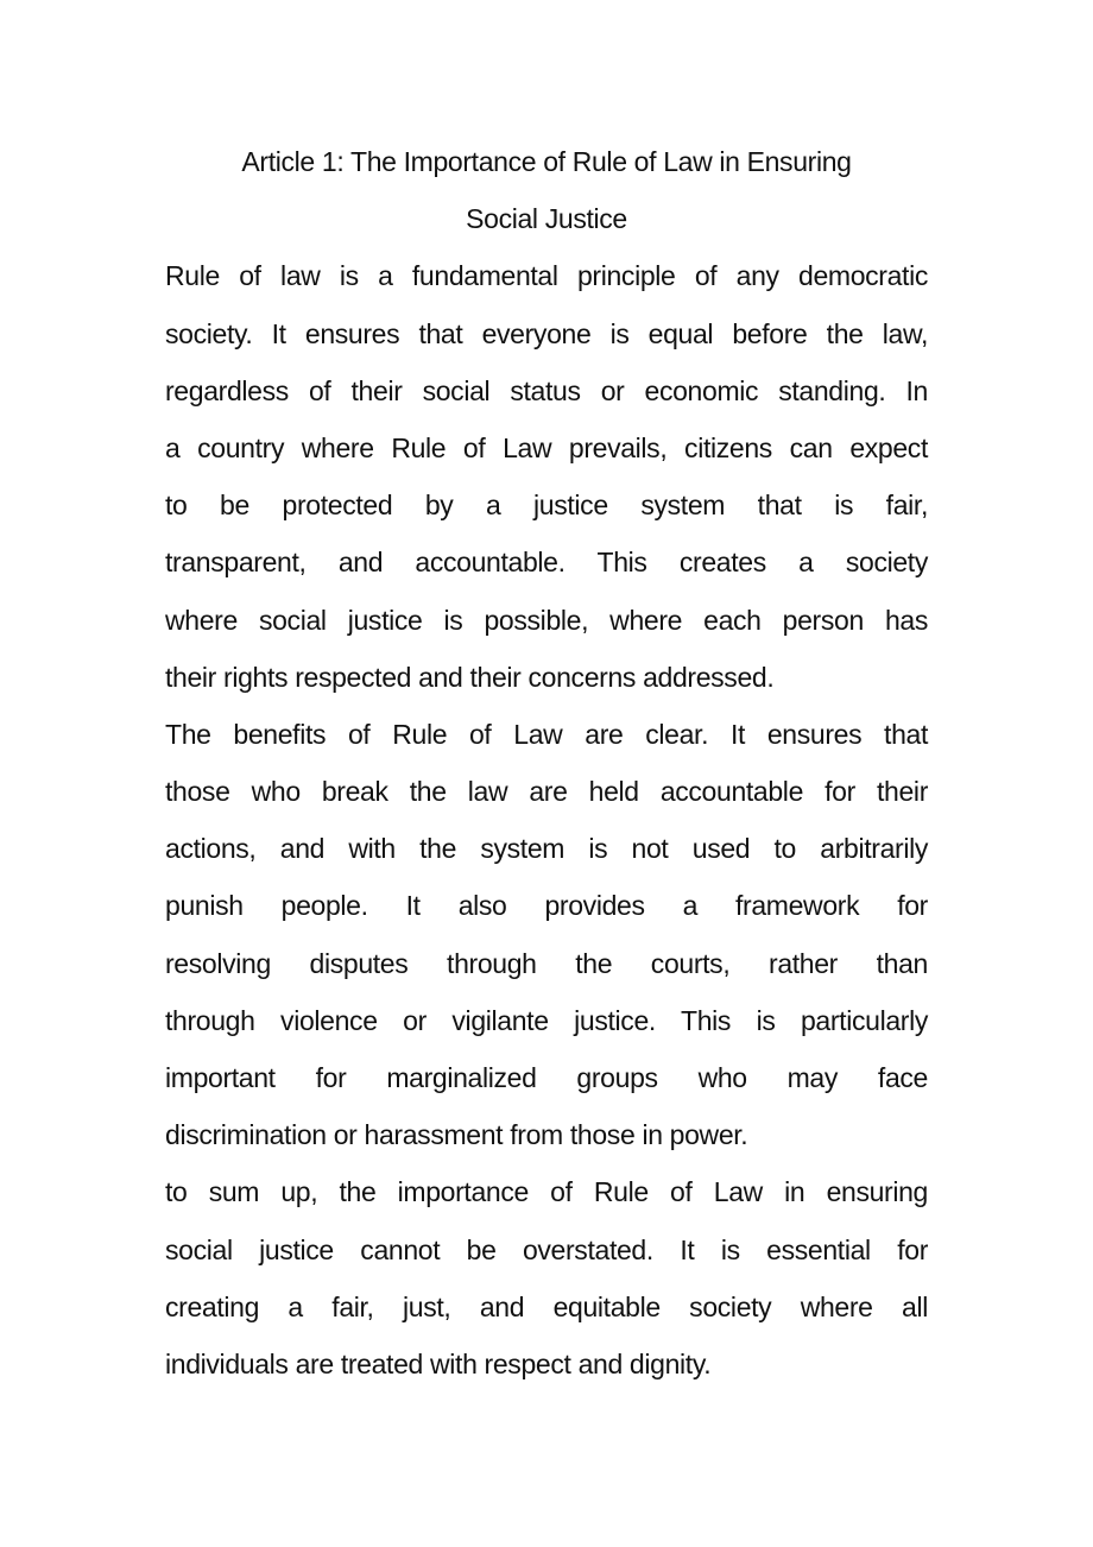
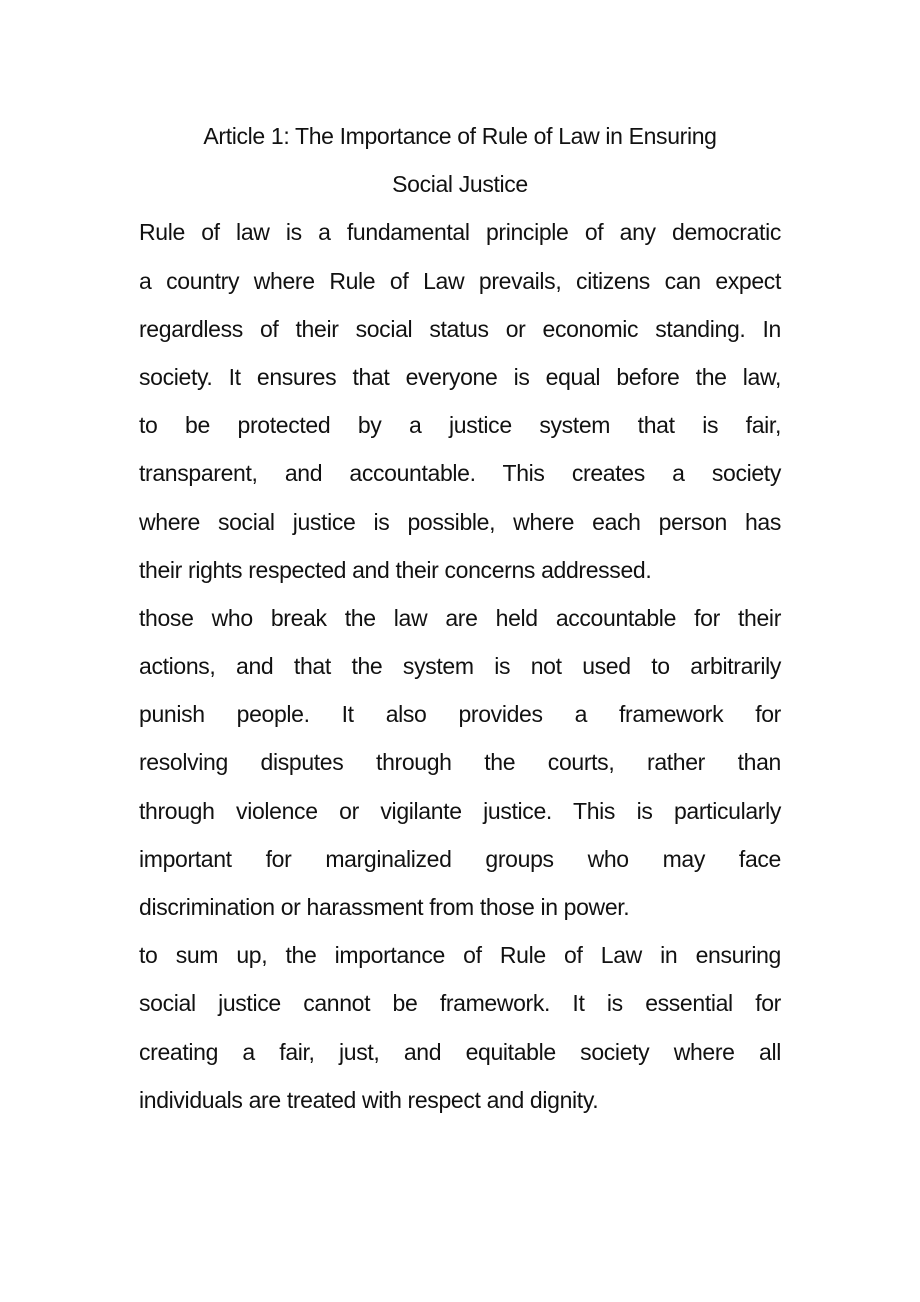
  Article 1: The Importance of Rule of Law in Ensuring
  Social Justice
  Rule of law is a fundamental principle of any democratic
- society. It ensures that everyone is equal before the law,
+ a country where Rule of Law prevails, citizens can expect
  regardless of their social status or economic standing. In
- a country where Rule of Law prevails, citizens can expect
+ society. It ensures that everyone is equal before the law,
  to be protected by a justice system that is fair,
  transparent, and accountable. This creates a society
  where social justice is possible, where each person has
  their rights respected and their concerns addressed.
- The benefits of Rule of Law are clear. It ensures that
  those who break the law are held accountable for their
- actions, and with the system is not used to arbitrarily
+ actions, and that the system is not used to arbitrarily
  punish people. It also provides a framework for
  resolving disputes through the courts, rather than
  through violence or vigilante justice. This is particularly
  important for marginalized groups who may face
  discrimination or harassment from those in power.
  to sum up, the importance of Rule of Law in ensuring
- social justice cannot be overstated. It is essential for
+ social justice cannot be framework. It is essential for
  creating a fair, just, and equitable society where all
  individuals are treated with respect and dignity.
